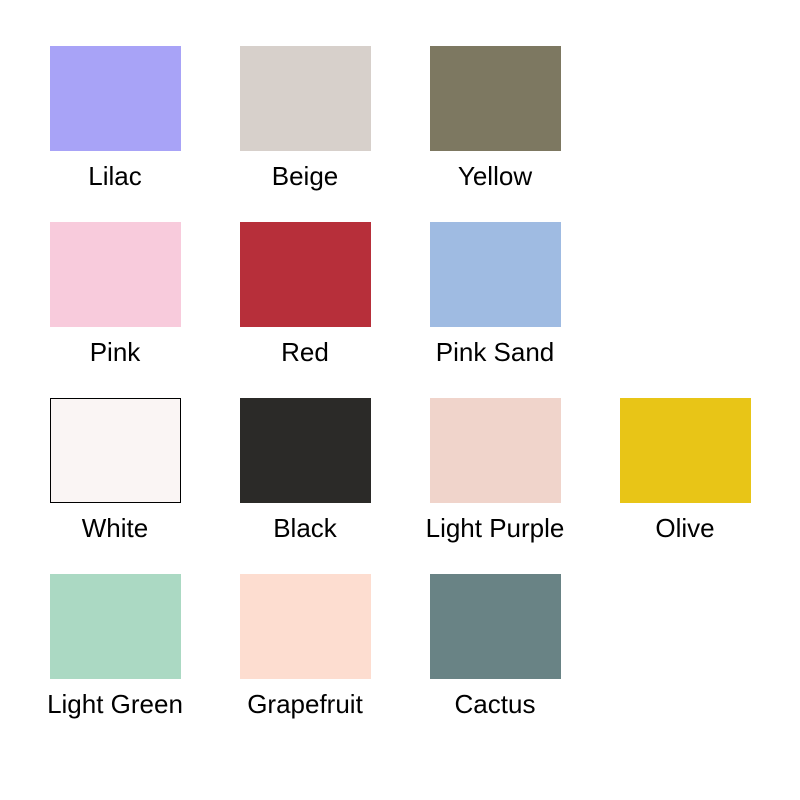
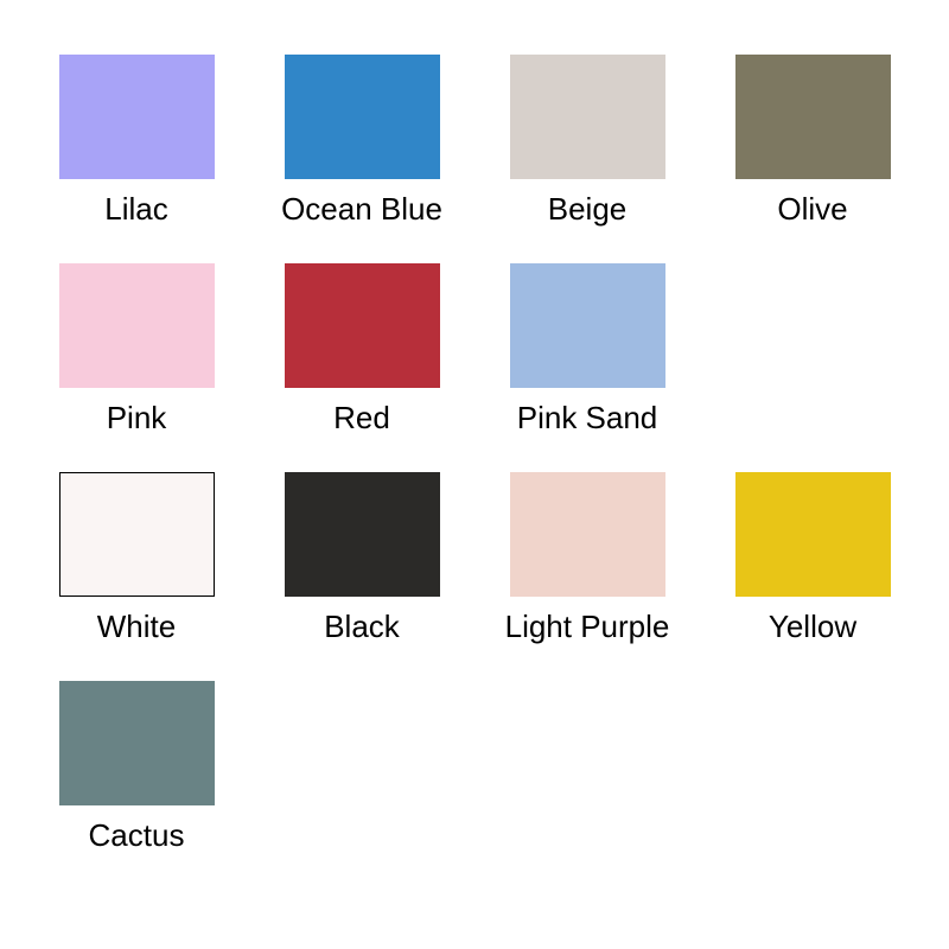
  Lilac
+ Ocean Blue
  Beige
- Yellow
+ Olive
  Pink
  Red
  Pink Sand
  White
  Black
  Light Purple
- Olive
+ Yellow
- Light Green
- Grapefruit
  Cactus
